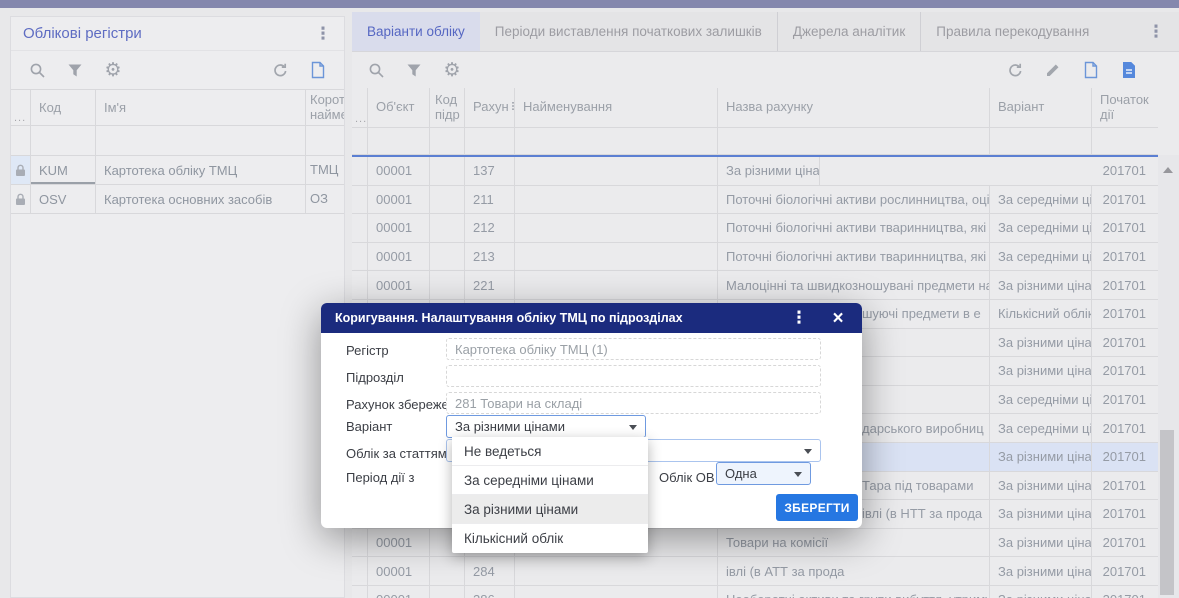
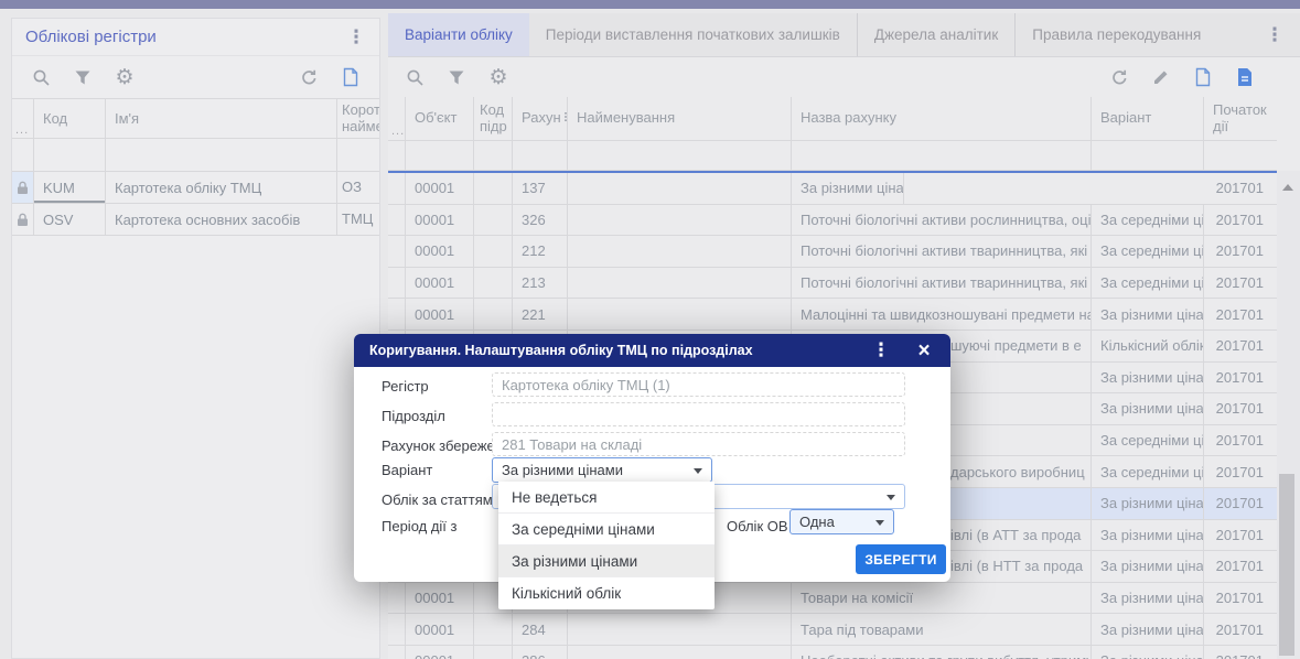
  Облікові регістри
  ⋮
  ⚙
  ...
  Код
  Ім'я
  Корот найм
  KUM
  Картотека обліку ТМЦ
- ТМЦ
+ ОЗ
  OSV
  Картотека основних засобів
- ОЗ
+ ТМЦ
  Варіанти обліку
  Періоди виставлення початкових залишків
  Джерела аналітик
  Правила перекодування
  ⋮
  ⚙
  ...
  Об'єкт
  Код підр
  Рахун
  Найменування
  Назва рахунку
  Варіант
  Початок дії
  00001
  137
  За різними ціна
  201701
  00001
- 211
+ 326
  Поточні біологічні активи рослинництва, оці
  За середніми ці
  201701
  00001
  212
  Поточні біологічні активи тваринництва, які
  За середніми ці
  201701
  00001
  213
  Поточні біологічні активи тваринництва, які
  За середніми ці
  201701
  00001
  221
  Малоцінні та швидкозношувані предмети на
  За різними ціна
  201701
  шуючі предмети в е
  Кількісний облік
  201701
  За різними ціна
  201701
  За різними ціна
  201701
  За середніми ці
  201701
  дарського виробниц
  За середніми ці
  201701
  За різними ціна
  201701
- Тара під товарами
+ івлі (в АТТ за прода
  За різними ціна
  201701
  івлі (в НТТ за прода
  За різними ціна
  201701
  00001
  Товари на комісії
  За різними ціна
  201701
  00001
  284
- івлі (в АТТ за прода
+ Тара під товарами
  За різними ціна
  201701
  Коригування. Налаштування обліку ТМЦ по підрозділах
  ⋮
  ×
  Регістр
  Картотека обліку ТМЦ (1)
  Підрозділ
  Рахунок збереж
  281 Товари на складі
  Варіант
  За різними цінами
  Облік за статтям
  Період дії з
  Облік ОВ
  Одна
  ЗБЕРЕГТИ
  Не ведеться
  За середніми цінами
  За різними цінами
  Кількісний облік
